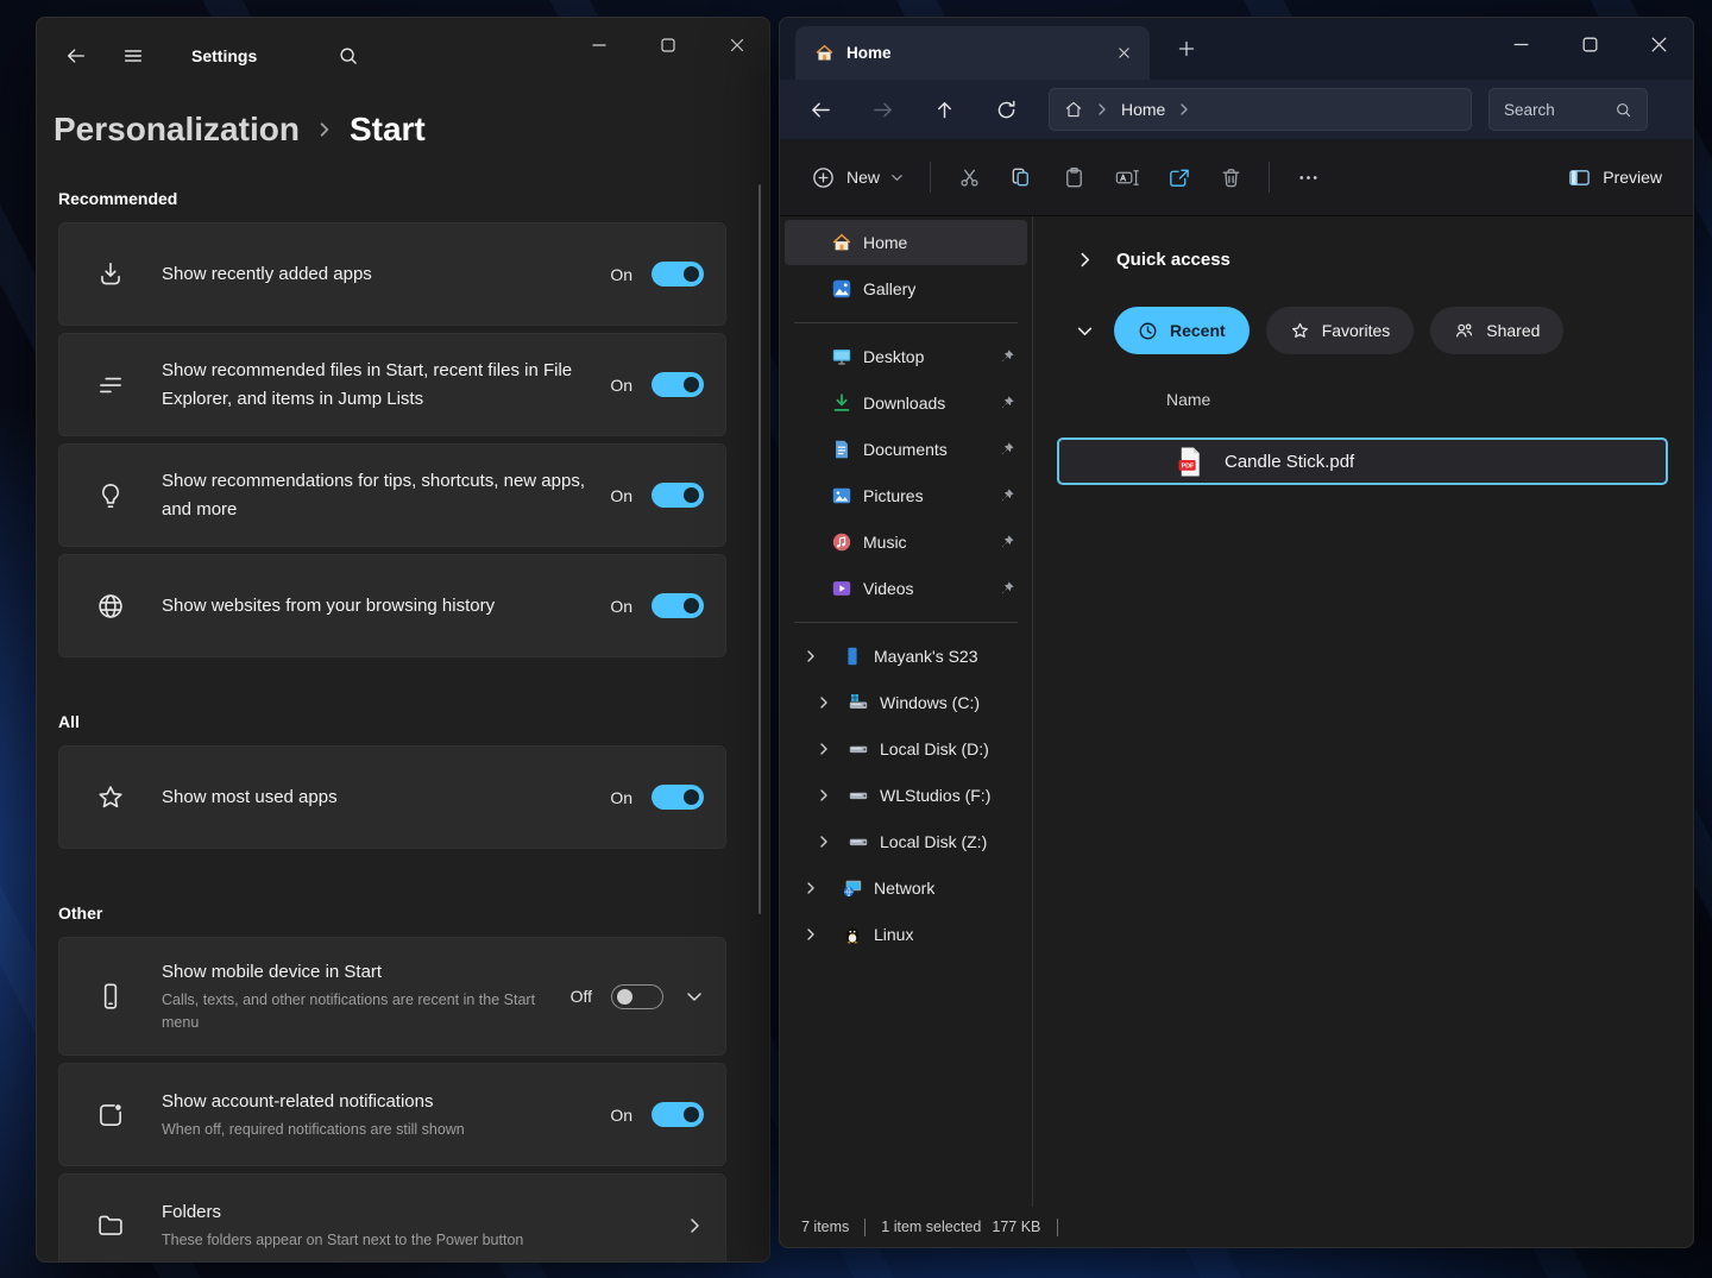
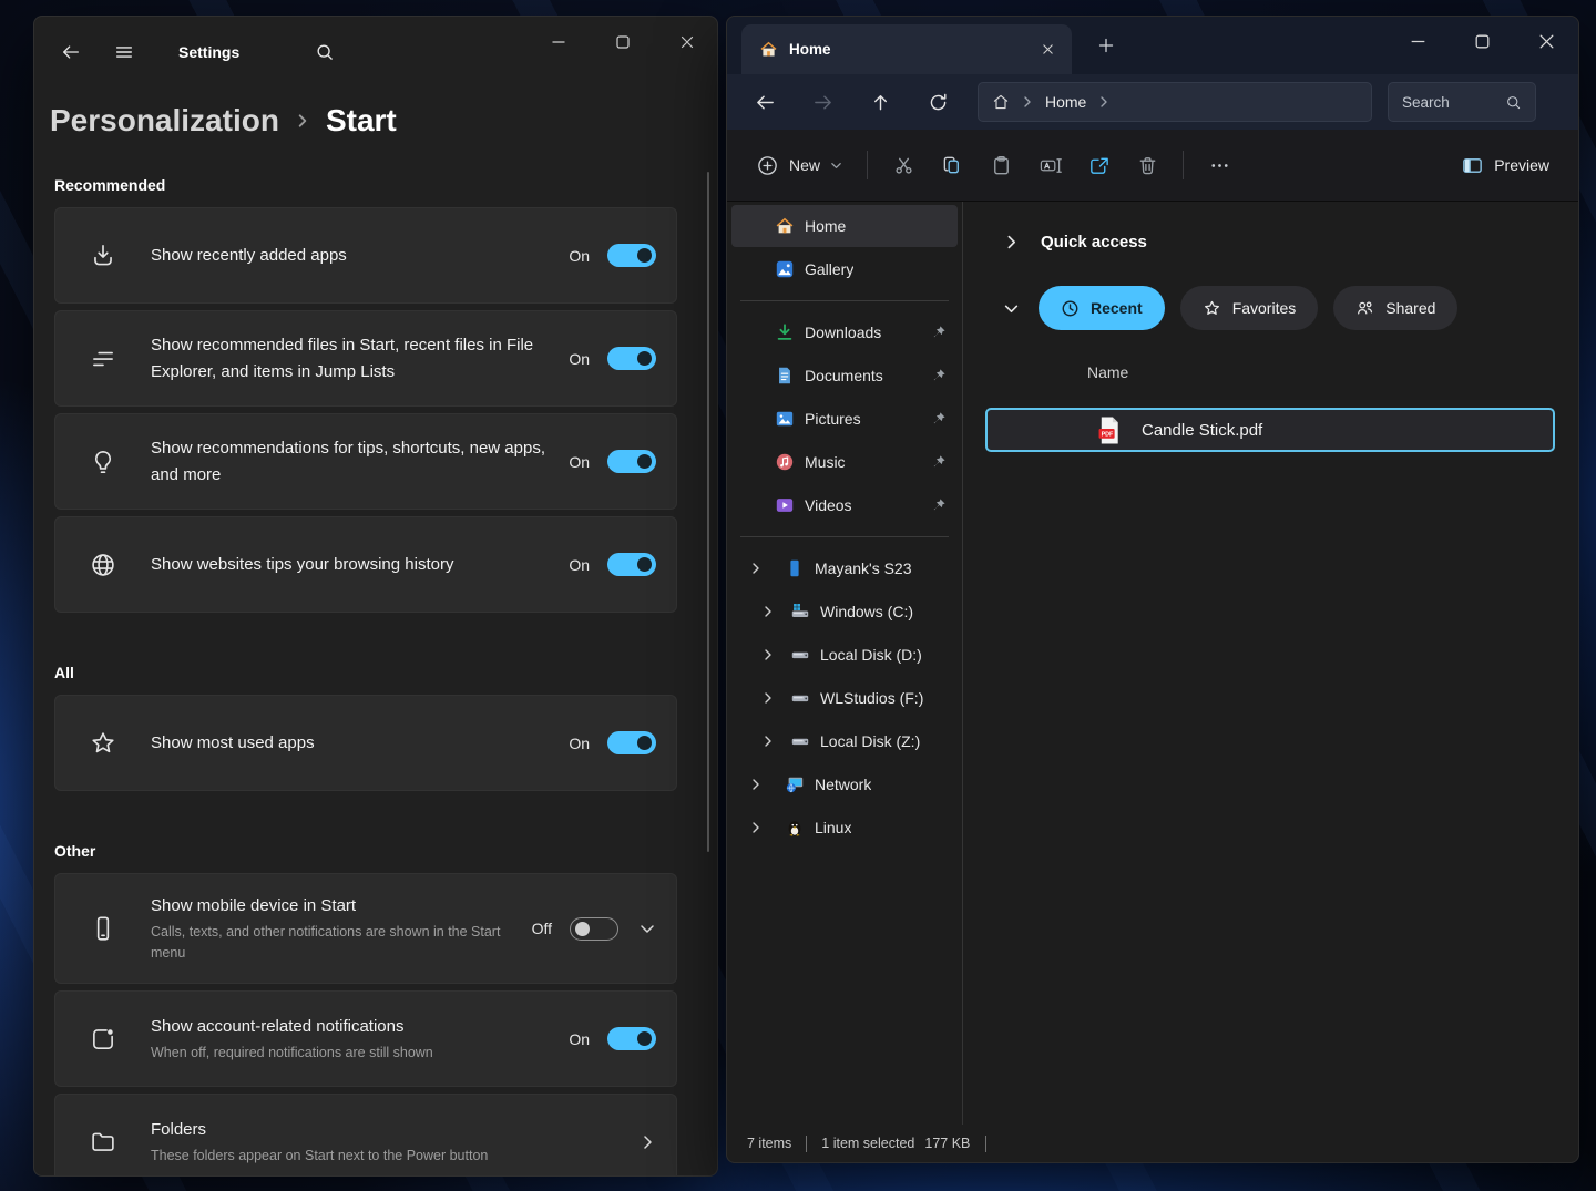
  Settings
  Personalization
  Start
  Recommended
  Show recently added apps
  On
  Show recommended files in Start, recent files in File Explorer, and items in Jump Lists
  On
  Show recommendations for tips, shortcuts, new apps, and more
  On
- Show websites from your browsing history
+ Show websites tips your browsing history
  On
  All
  Show most used apps
  On
  Other
  Show mobile device in Start
- Calls, texts, and other notifications are recent in the Start menu
+ Calls, texts, and other notifications are shown in the Start menu
  Off
  Show account-related notifications
  When off, required notifications are still shown
  On
  Folders
  These folders appear on Start next to the Power button
  Home
  Home
  Search
  New
  Preview
  Home
  Gallery
- Desktop
  Downloads
  Documents
  Pictures
  Music
  Videos
  Mayank's S23
  Windows (C:)
  Local Disk (D:)
  WLStudios (F:)
  Local Disk (Z:)
  Network
  Linux
  Quick access
  Recent
  Favorites
  Shared
  Name
  Candle Stick.pdf
  7 items
  1 item selected
  177 KB
